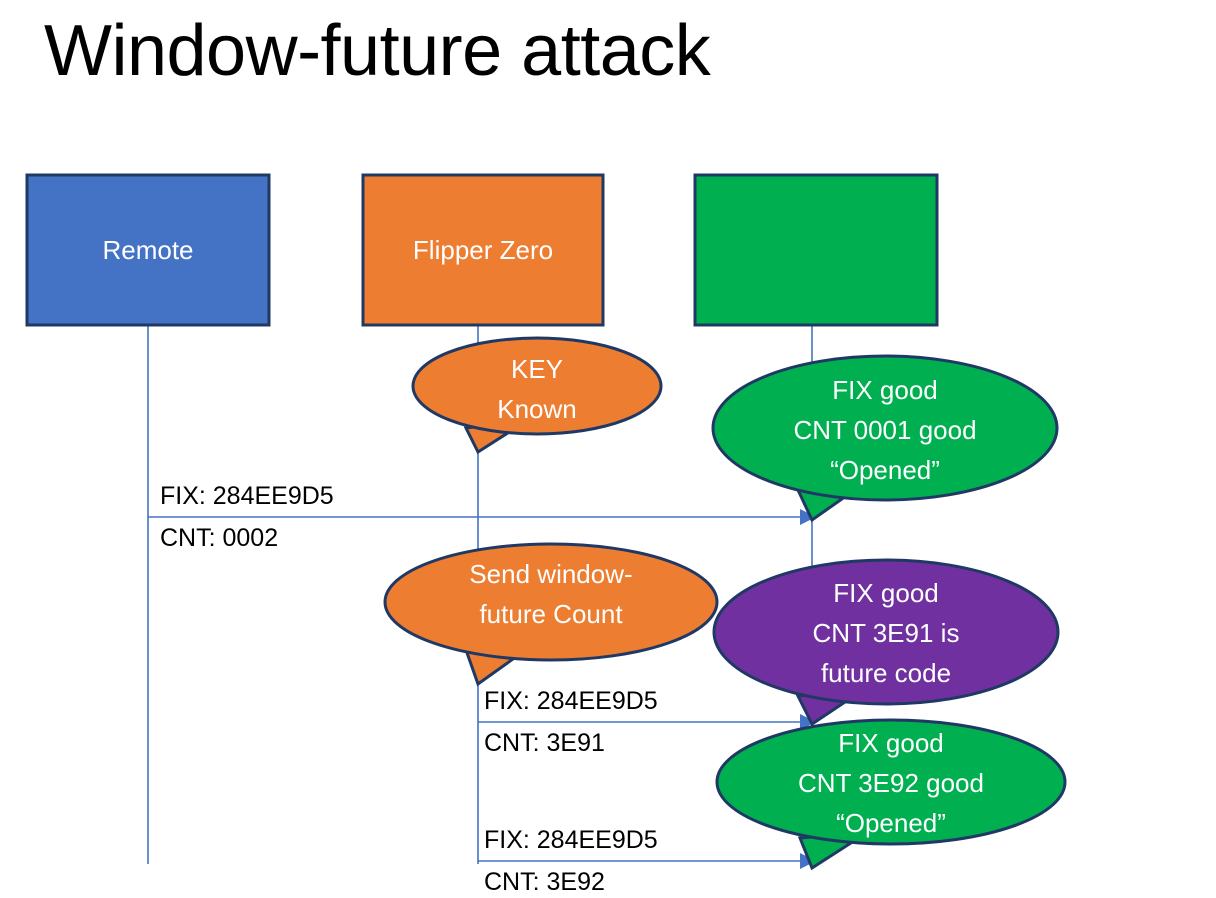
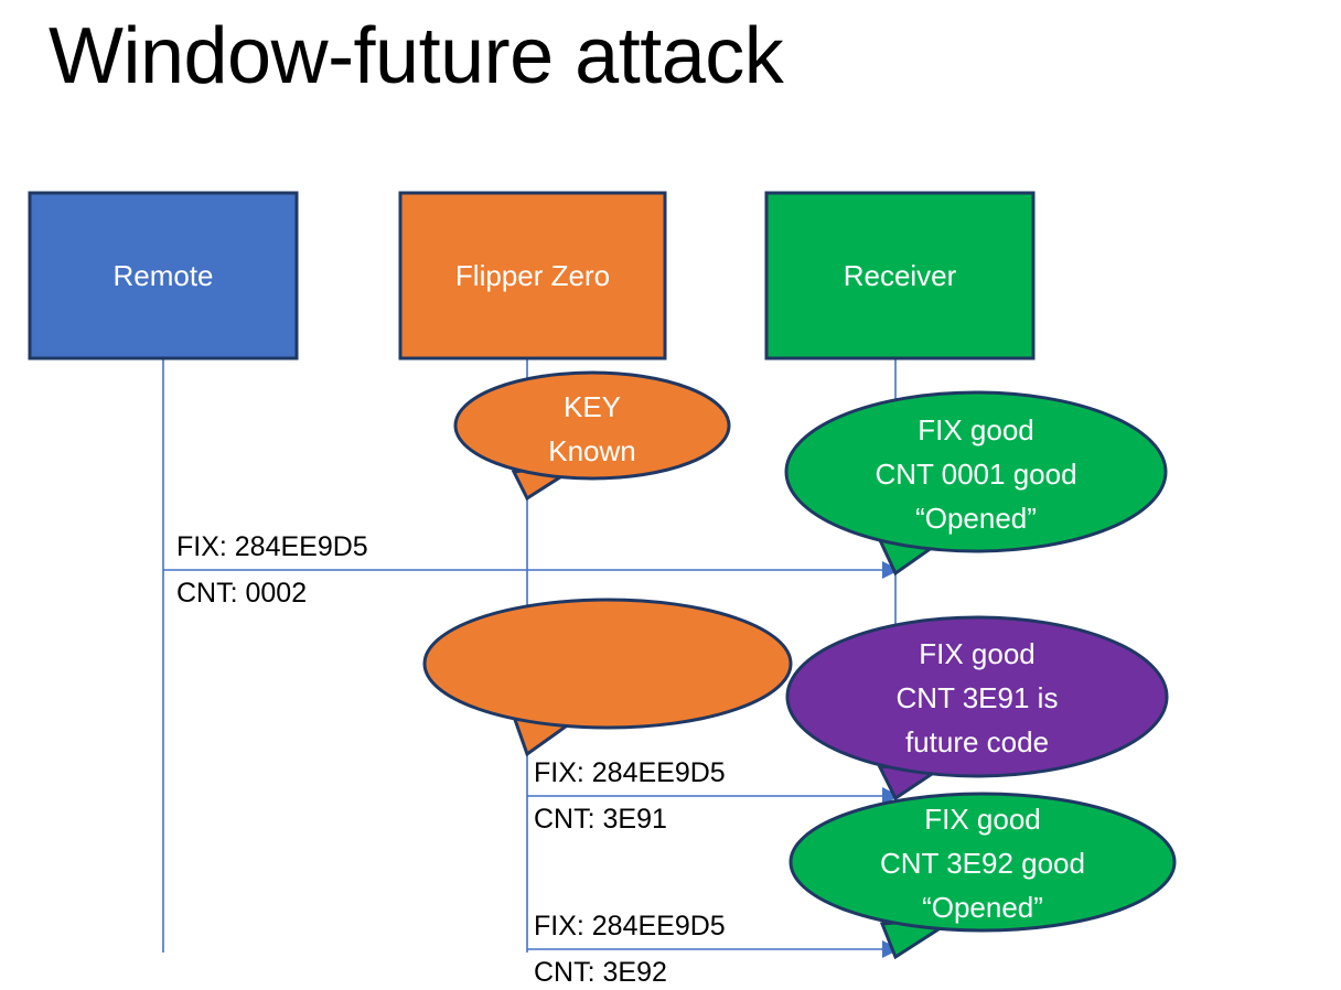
  Window-future attack
  Remote
  Flipper Zero
+ Receiver
  KEY
  Known
  FIX good
  CNT 0001 good
  “Opened”
- Send window-
- future Count
  FIX good
  CNT 3E91 is
  future code
  FIX good
  CNT 3E92 good
  “Opened”
  FIX: 284EE9D5
  CNT: 0002
  FIX: 284EE9D5
  CNT: 3E91
  FIX: 284EE9D5
  CNT: 3E92
